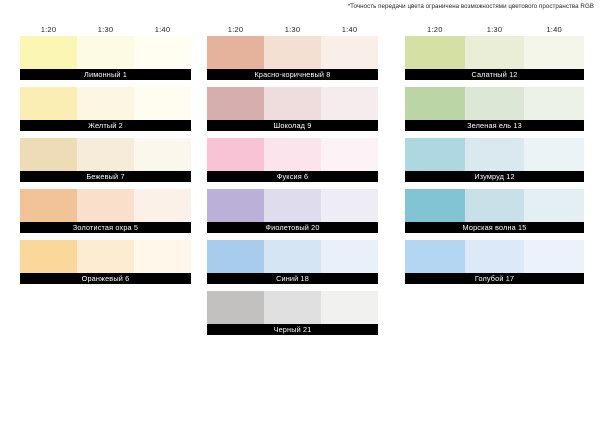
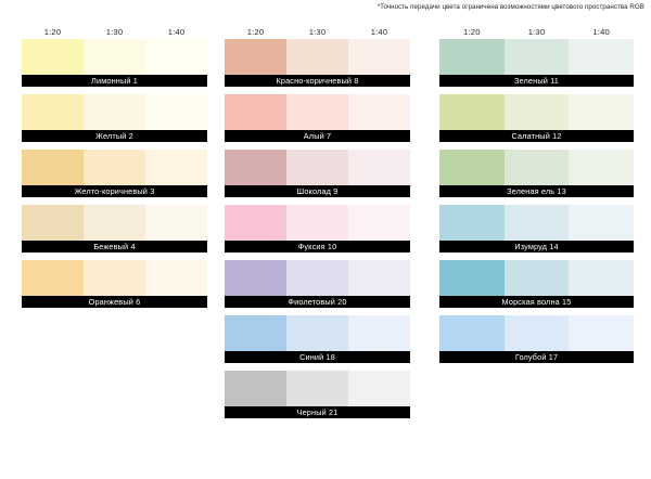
  1:20
  1:30
  1:40
  Лимонный 1
  Желтый 2
+ Желто-коричневый 3
- Бежевый 7
+ Бежевый 4
- Золотистая охра 5
  Оранжевый 6
  1:20
  1:30
  1:40
  Красно-коричневый 8
+ Алый 7
  Шоколад 9
- Фуксия 6
+ Фуксия 10
  Фиолетовый 20
  Синий 18
  Черный 21
  1:20
  1:30
  1:40
+ Зеленый 11
  Салатный 12
  Зеленая ель 13
- Изумруд 12
+ Изумруд 14
  Морская волна 15
  Голубой 17
